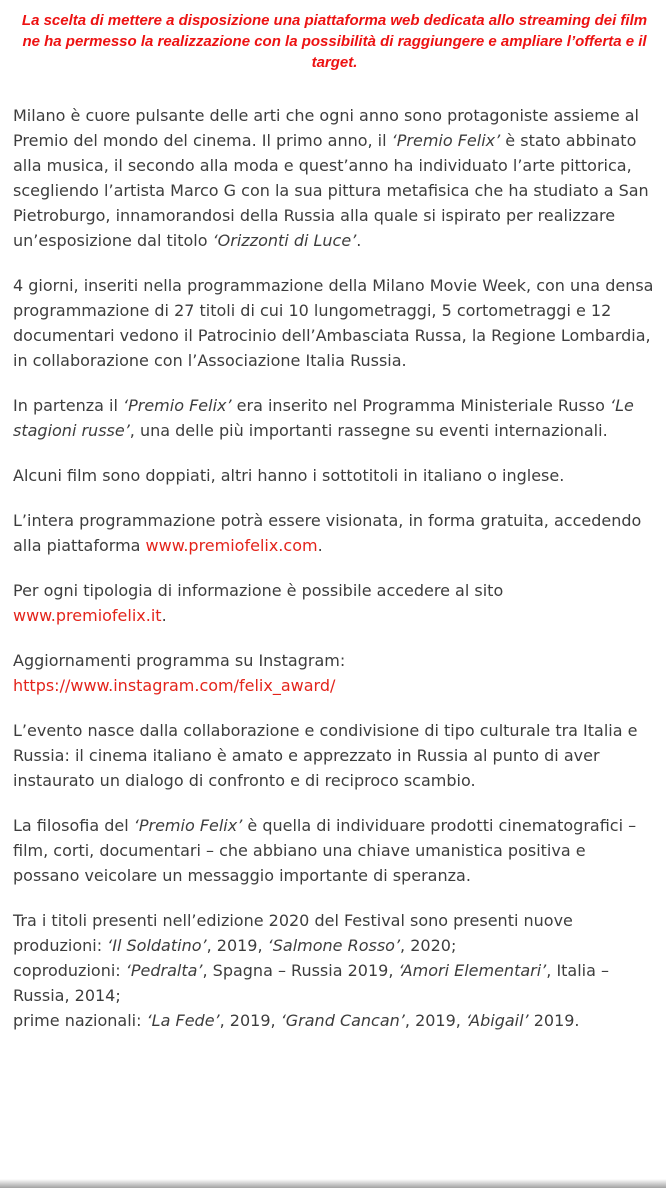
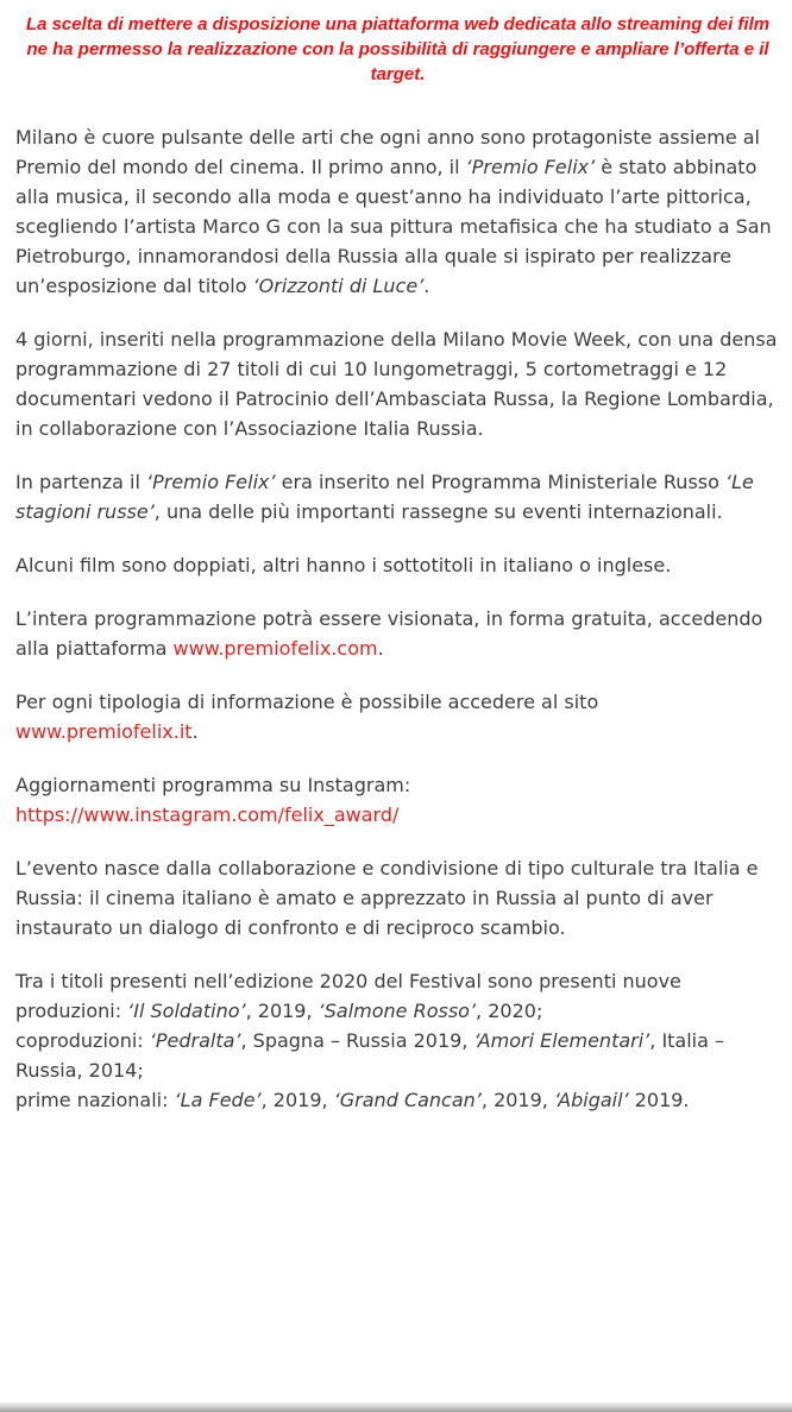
  La scelta di mettere a disposizione una piattaforma web dedicata allo streaming dei film ne ha permesso la realizzazione con la possibilità di raggiungere e ampliare l’offerta e il target.
  Milano è cuore pulsante delle arti che ogni anno sono protagoniste assieme al Premio del mondo del cinema. Il primo anno, il ‘Premio Felix’ è stato abbinato alla musica, il secondo alla moda e quest’anno ha individuato l’arte pittorica, scegliendo l’artista Marco G con la sua pittura metafisica che ha studiato a San Pietroburgo, innamorandosi della Russia alla quale si ispirato per realizzare un’esposizione dal titolo ‘Orizzonti di Luce’.
  4 giorni, inseriti nella programmazione della Milano Movie Week, con una densa programmazione di 27 titoli di cui 10 lungometraggi, 5 cortometraggi e 12 documentari vedono il Patrocinio dell’Ambasciata Russa, la Regione Lombardia, in collaborazione con l’Associazione Italia Russia.
  In partenza il ‘Premio Felix’ era inserito nel Programma Ministeriale Russo ‘Le stagioni russe’, una delle più importanti rassegne su eventi internazionali.
  Alcuni film sono doppiati, altri hanno i sottotitoli in italiano o inglese.
  L’intera programmazione potrà essere visionata, in forma gratuita, accedendo alla piattaforma www.premiofelix.com.
  Per ogni tipologia di informazione è possibile accedere al sito www.premiofelix.it.
  Aggiornamenti programma su Instagram:
  https://www.instagram.com/felix_award/
  L’evento nasce dalla collaborazione e condivisione di tipo culturale tra Italia e Russia: il cinema italiano è amato e apprezzato in Russia al punto di aver instaurato un dialogo di confronto e di reciproco scambio.
- La filosofia del ‘Premio Felix’ è quella di individuare prodotti cinematografici – film, corti, documentari – che abbiano una chiave umanistica positiva e possano veicolare un messaggio importante di speranza.
  Tra i titoli presenti nell’edizione 2020 del Festival sono presenti nuove produzioni: ‘Il Soldatino’, 2019, ‘Salmone Rosso’, 2020;
  coproduzioni: ‘Pedralta’, Spagna – Russia 2019, ‘Amori Elementari’, Italia – Russia, 2014;
  prime nazionali: ‘La Fede’, 2019, ‘Grand Cancan’, 2019, ‘Abigail’ 2019.
